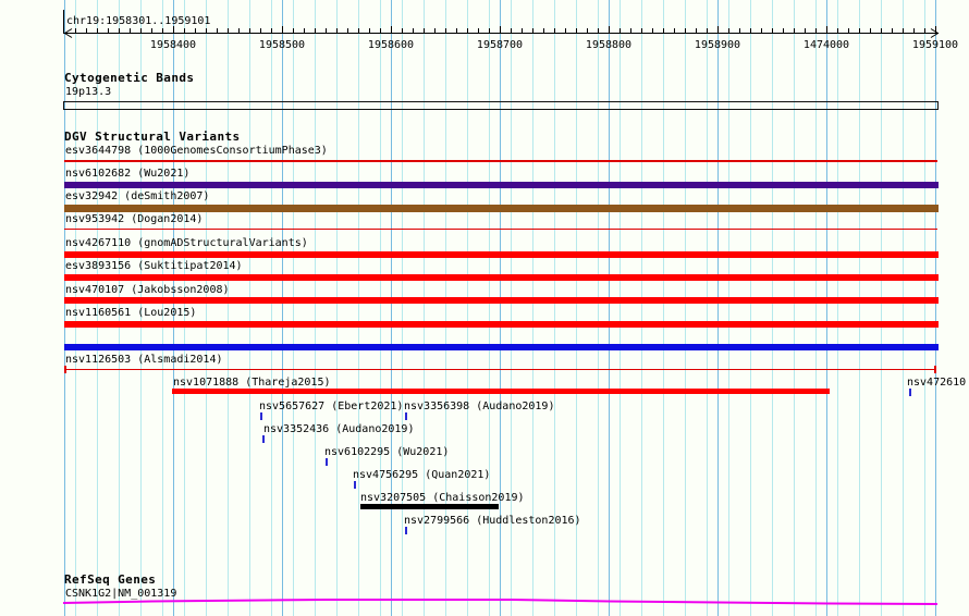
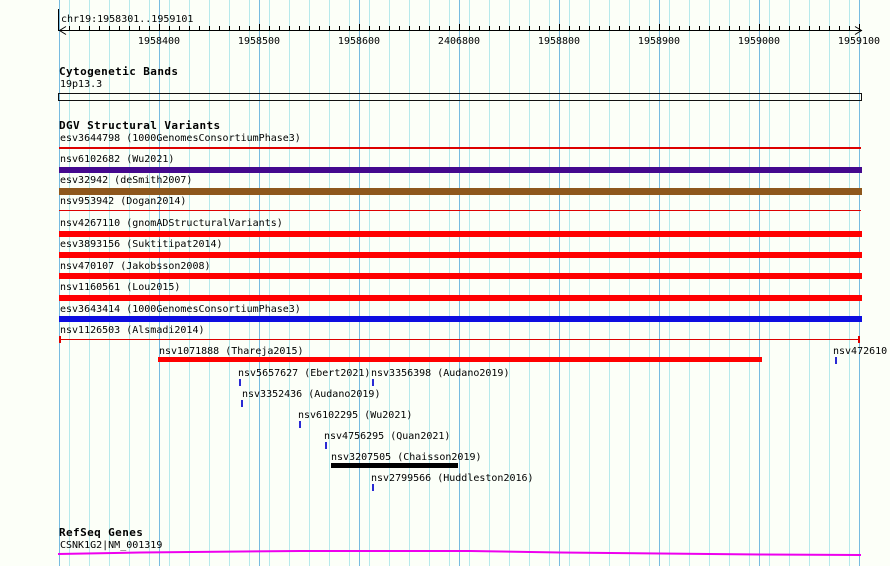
  chr19:1958301..1959101
  1958400
  1958500
  1958600
- 1958700
+ 2406800
  1958800
  1958900
- 1474000
+ 1959000
  1959100
  Cytogenetic Bands
  19p13.3
  DGV Structural Variants
  RefSeq Genes
  CSNK1G2|NM_001319
  esv3644798 (1000GenomesConsortiumPhase3)
  nsv6102682 (Wu2021)
  esv32942 (deSmith2007)
  nsv953942 (Dogan2014)
  nsv4267110 (gnomADStructuralVariants)
  esv3893156 (Suktitipat2014)
  nsv470107 (Jakobsson2008)
  nsv1160561 (Lou2015)
+ esv3643414 (1000GenomesConsortiumPhase3)
  nsv1126503 (Alsmadi2014)
  nsv1071888 (Thareja2015)
  nsv472610
  nsv5657627 (Ebert2021)
  nsv3356398 (Audano2019)
  nsv3352436 (Audano2019)
  nsv6102295 (Wu2021)
  nsv4756295 (Quan2021)
  nsv3207505 (Chaisson2019)
  nsv2799566 (Huddleston2016)
